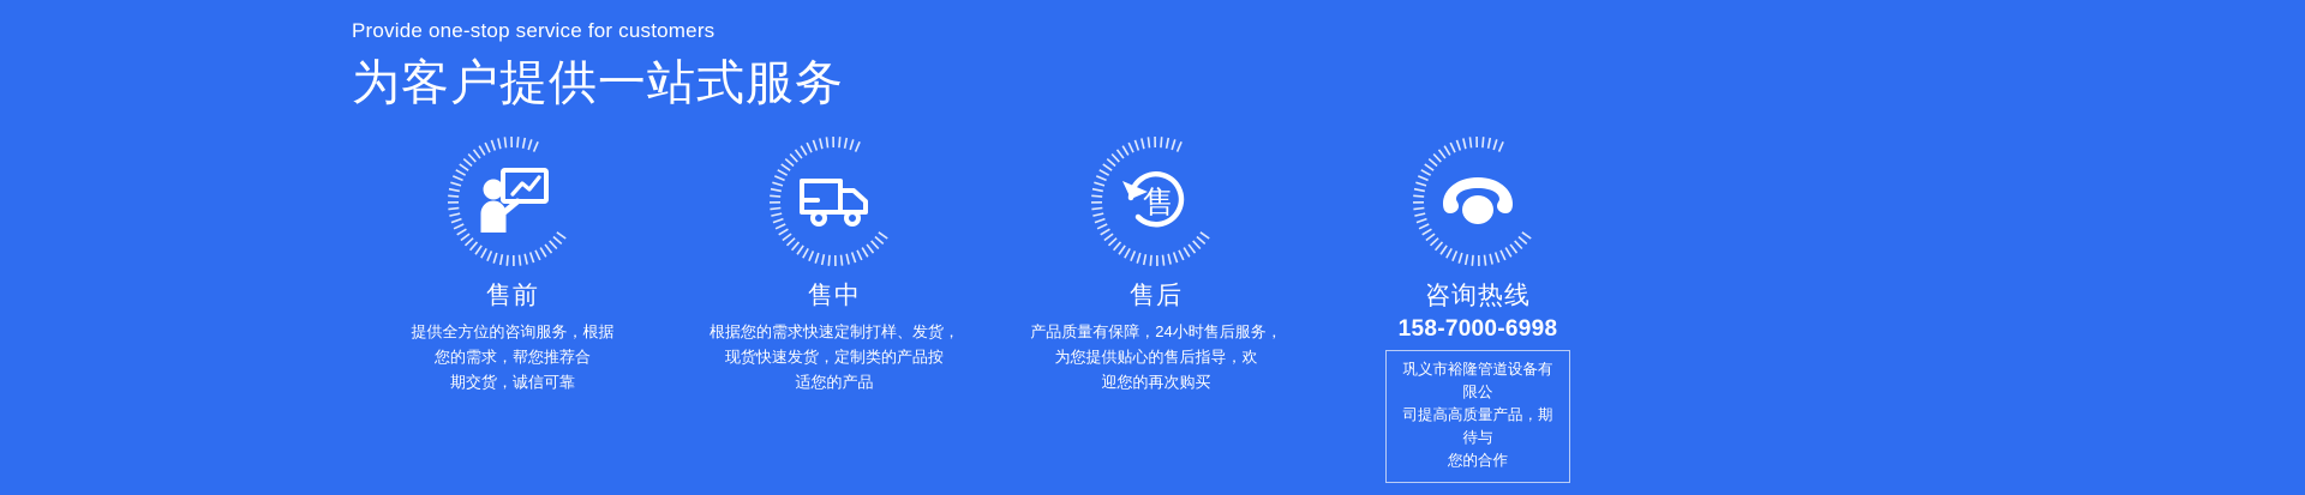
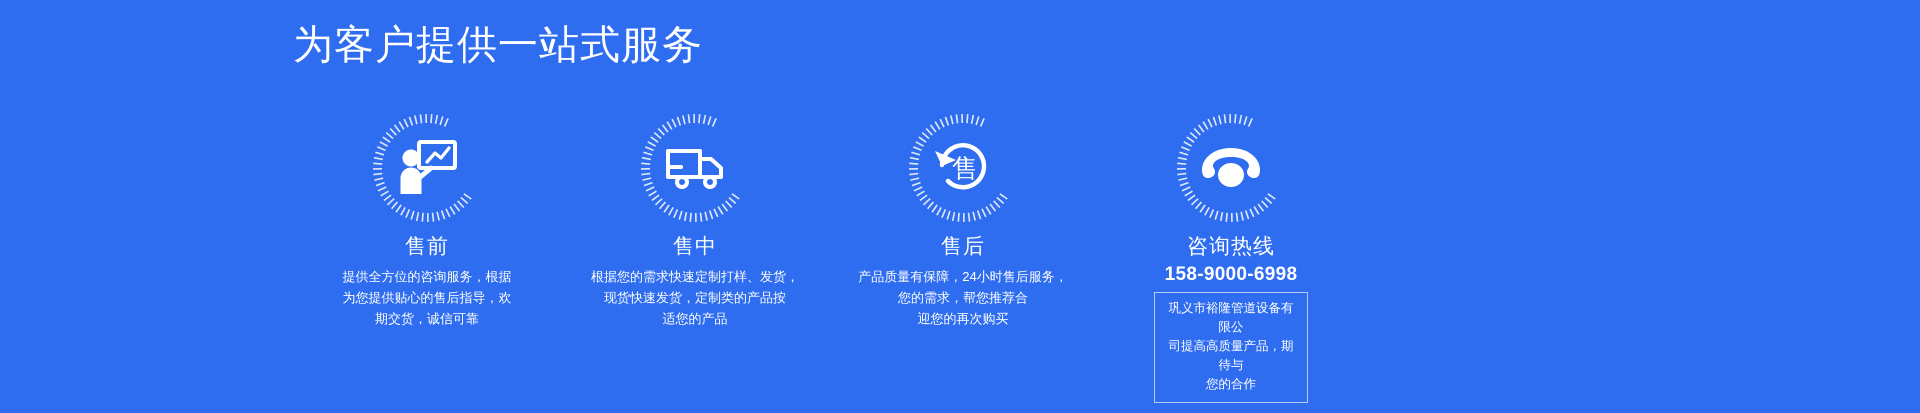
- Provide one-stop service for customers
  为客户提供一站式服务
  售前
  提供全方位的咨询服务，根据
- 您的需求，帮您推荐合
+ 为您提供贴心的售后指导，欢
  期交货，诚信可靠
  售中
  根据您的需求快速定制打样、发货，
  现货快速发货，定制类的产品按
  适您的产品
  售
  售后
  产品质量有保障，24小时售后服务，
- 为您提供贴心的售后指导，欢
+ 您的需求，帮您推荐合
  迎您的再次购买
  咨询热线
- 158-7000-6998
+ 158-9000-6998
  巩义市裕隆管道设备有限公
  司提高高质量产品，期待与
  您的合作
